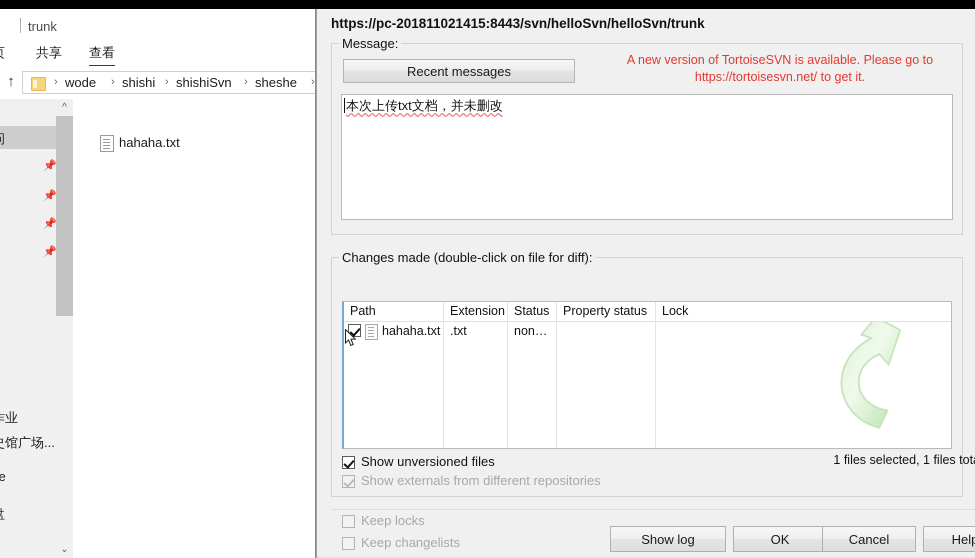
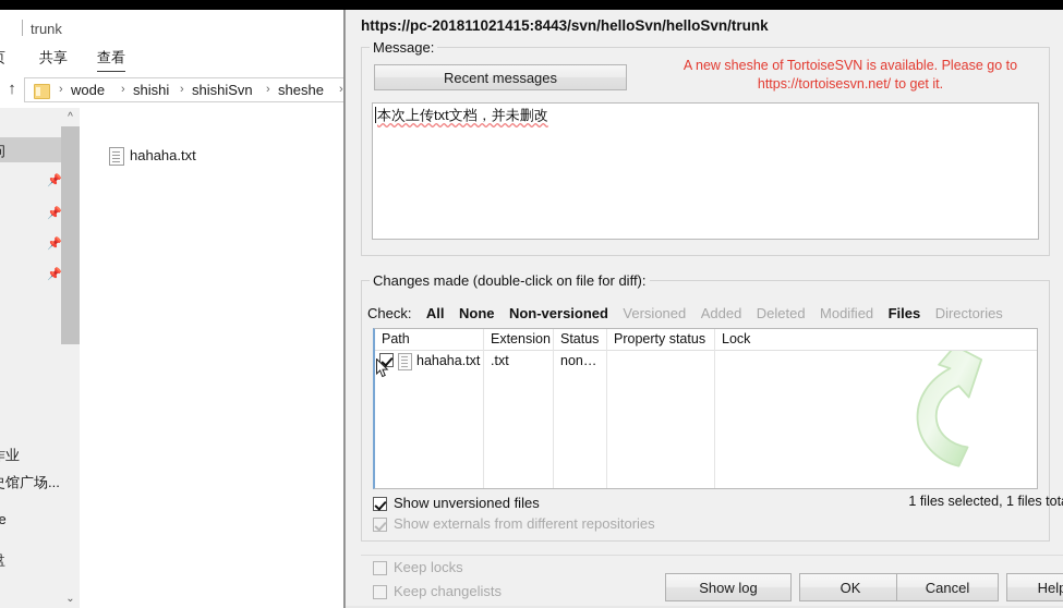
  trunk
  共享
  查看
  ↑
  ›
  wode
  ›
  shishi
  ›
  shishiSvn
  ›
  sheshe
  ›
  📌
  📌
  📌
  📌
  馆广场...
  ^
  ⌄
  hahaha.txt
  https://pc-201811021415:8443/svn/helloSvn/helloSvn/trunk
  Message:
  Recent messages
- A new version of TortoiseSVN is available. Please go to https://tortoisesvn.net/ to get it.
+ A new sheshe of TortoiseSVN is available. Please go to https://tortoisesvn.net/ to get it.
  本次上传txt文档，并未删改
  Changes made (double-click on file for diff):
+ Check: All None Non-versioned Versioned Added Deleted Modified Files Directories
  Path
  Extension
  Status
  Property status
  Lock
  hahaha.txt
  .txt
  non…
  Show unversioned files
  Show externals from different repositories
  1 files selected, 1 files tot
  Keep locks
  Keep changelists
  Show log
  OK
  Cancel
  Hel
